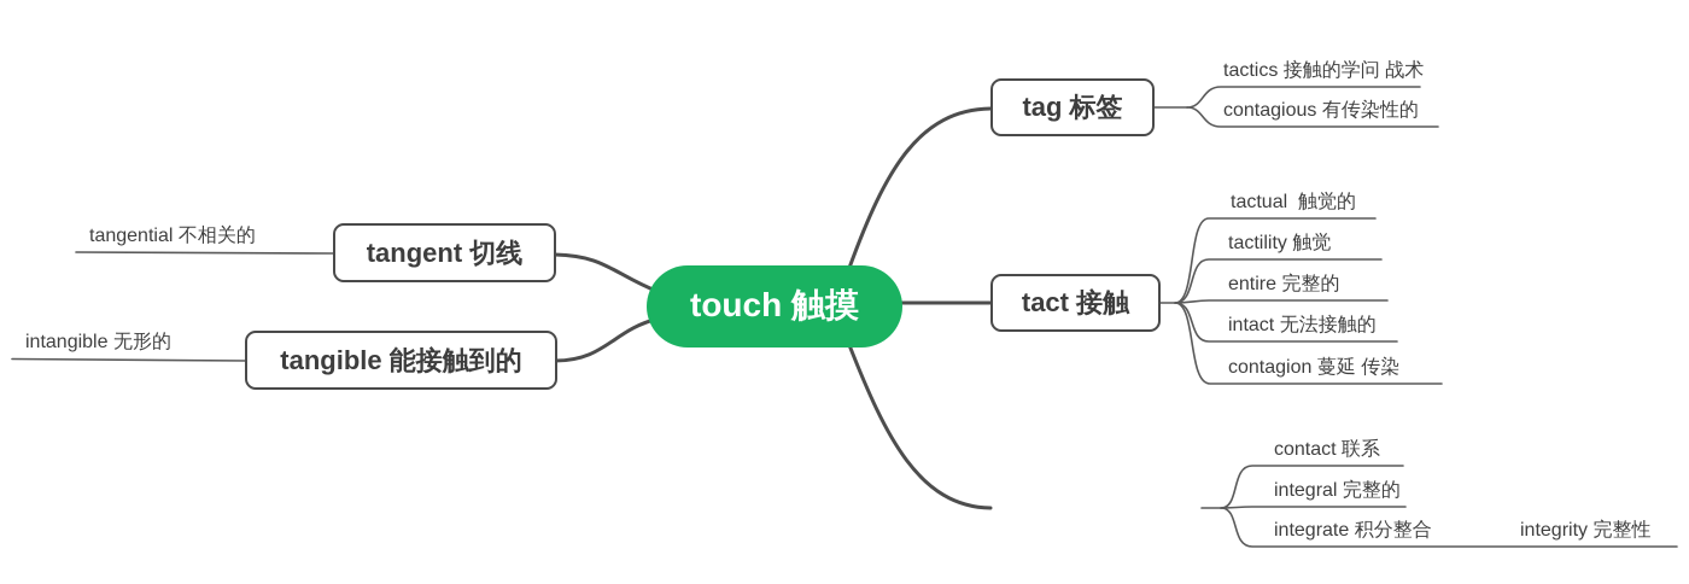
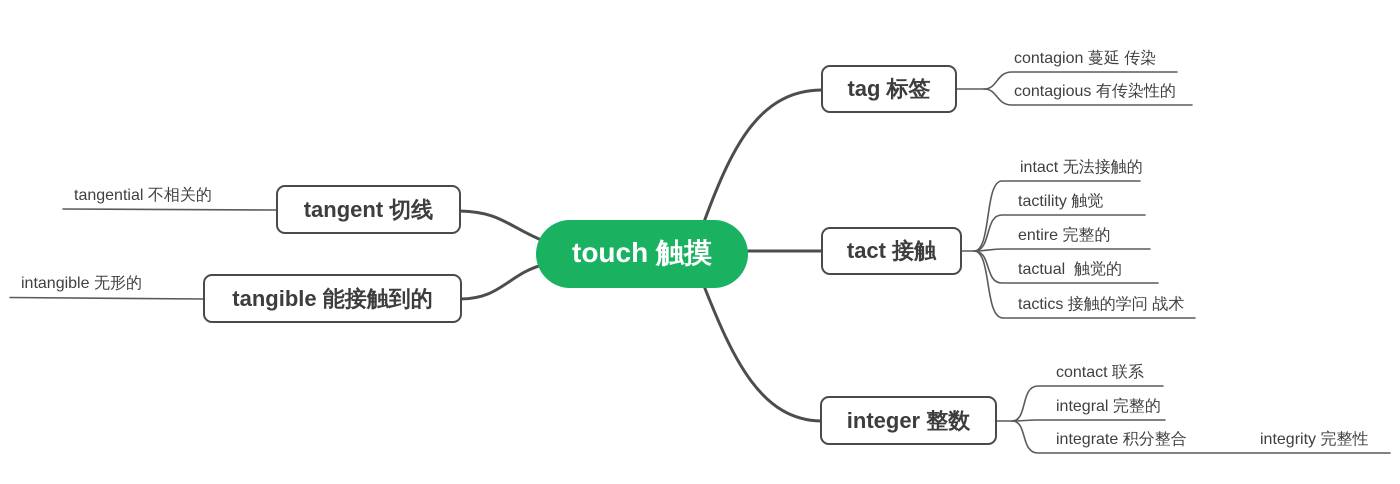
  touch 触摸
  tangent 切线
  tangible 能接触到的
  tag 标签
  tact 接触
+ integer 整数
  tangential 不相关的
  intangible 无形的
- tactics 接触的学问 战术
+ contagion 蔓延 传染
  contagious 有传染性的
- tactual 触觉的
+ intact 无法接触的
  tactility 触觉
  entire 完整的
- intact 无法接触的
+ tactual 触觉的
- contagion 蔓延 传染
+ tactics 接触的学问 战术
  contact 联系
  integral 完整的
  integrate 积分整合
  integrity 完整性
